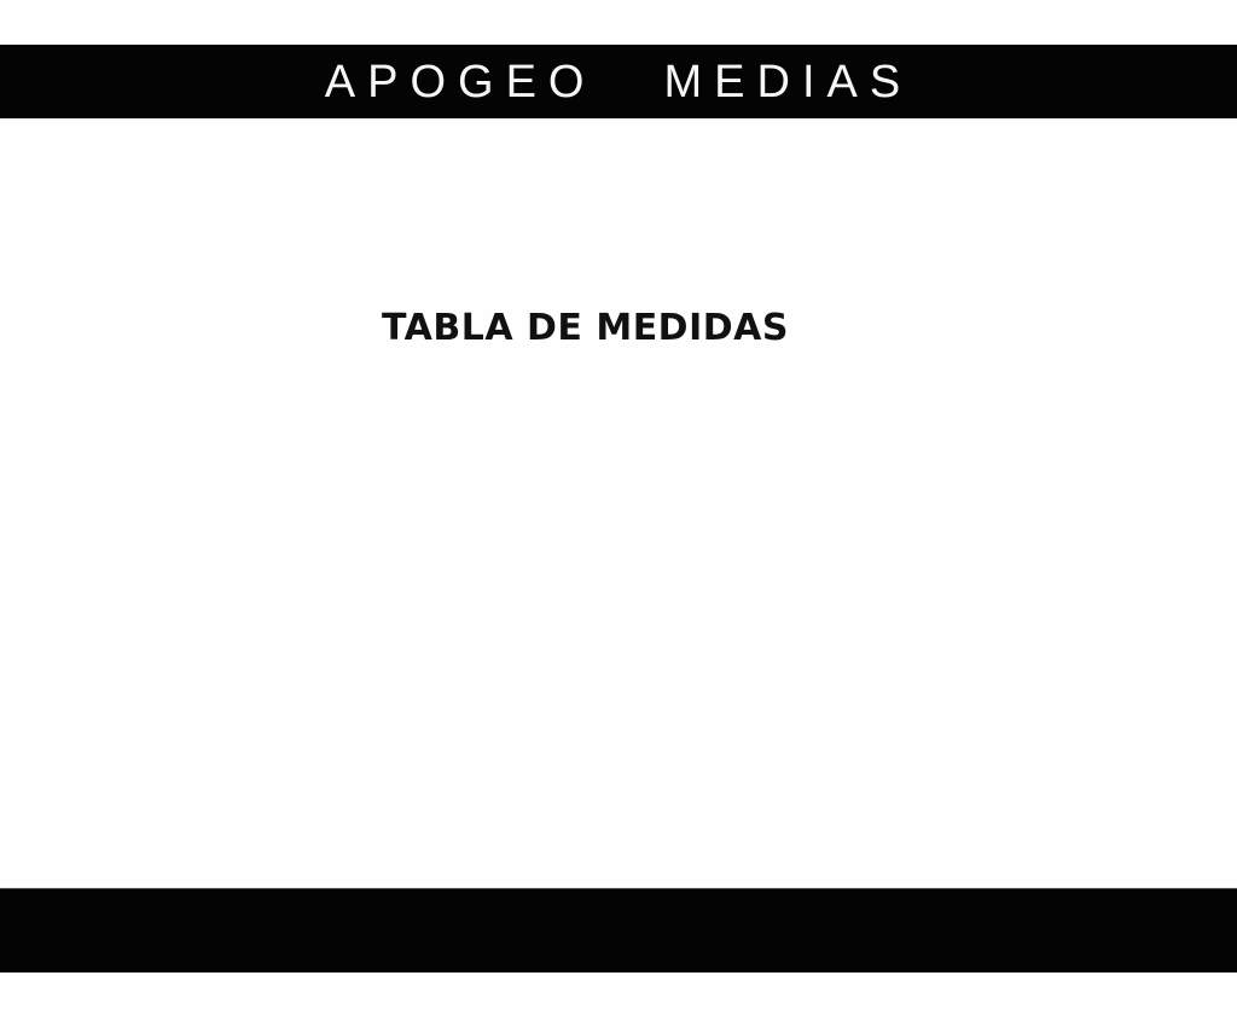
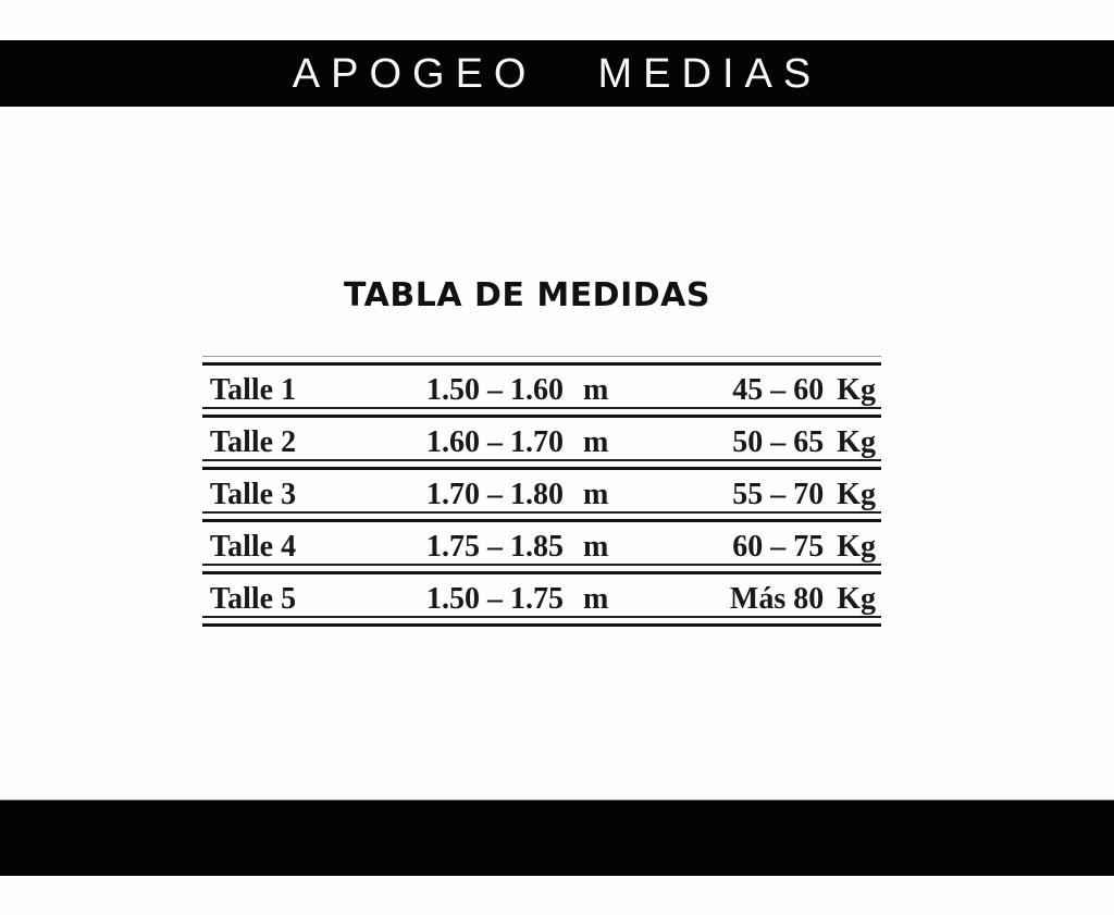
  APOGEO
  MEDIAS
  TABLA DE MEDIDAS
+ Talle 1	1.50 – 1.60 m	45 – 60 Kg
+ Talle 2	1.60 – 1.70 m	50 – 65 Kg
+ Talle 3	1.70 – 1.80 m	55 – 70 Kg
+ Talle 4	1.75 – 1.85 m	60 – 75 Kg
+ Talle 5	1.50 – 1.75 m	Más 80 Kg
